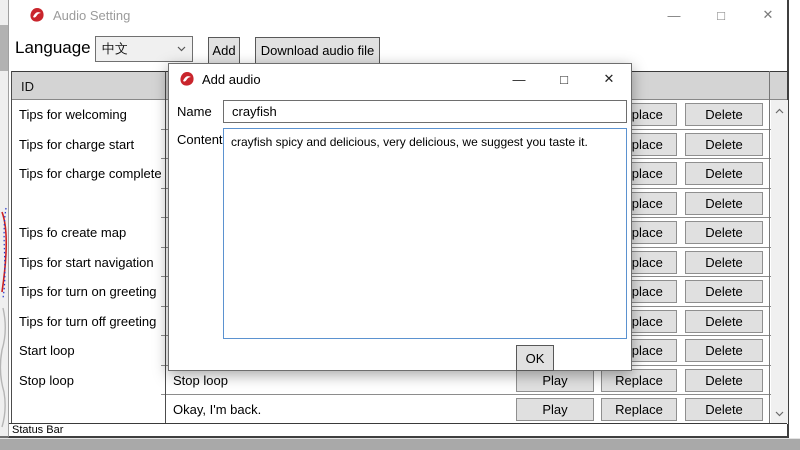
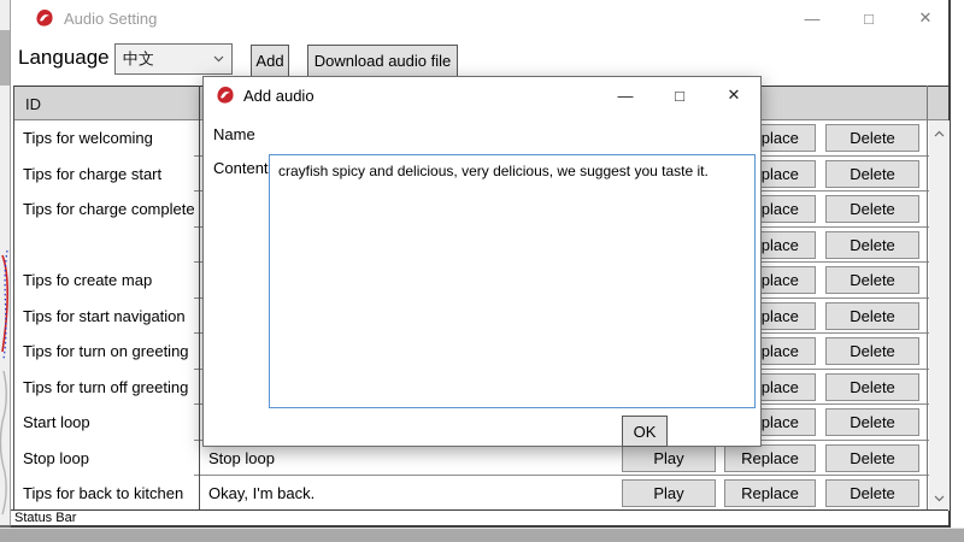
  Audio Setting
  —
  □
  ✕
  Language
  中文
  Add
  Download audio file
  ID
  Tips for welcoming
  place
  Delete
  Tips for charge start
  place
  Delete
  Tips for charge complete
  place
  Delete
  place
  Delete
  Tips fo create map
  place
  Delete
  Tips for start navigation
  place
  Delete
  Tips for turn on greeting
  place
  Delete
  Tips for turn off greeting
  place
  Delete
  Start loop
  place
  Delete
  Stop loop
  Stop loop
  Play
  Replace
  Delete
+ Tips for back to kitchen
  Okay, I'm back.
  Play
  Replace
  Delete
  Status Bar
  Add audio
  —
  □
  ✕
  Name
- crayfish
  Content
  crayfish spicy and delicious, very delicious, we suggest you taste it.
  OK
